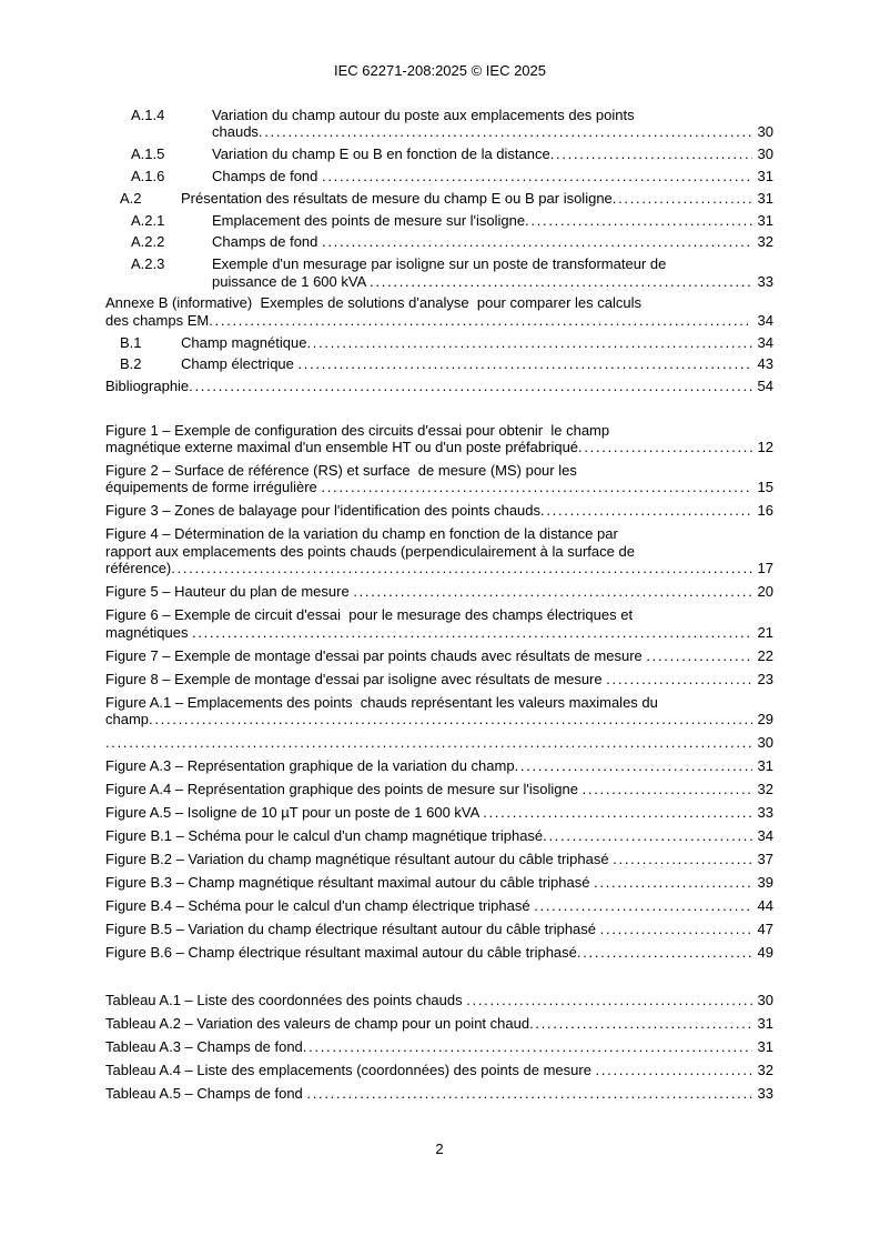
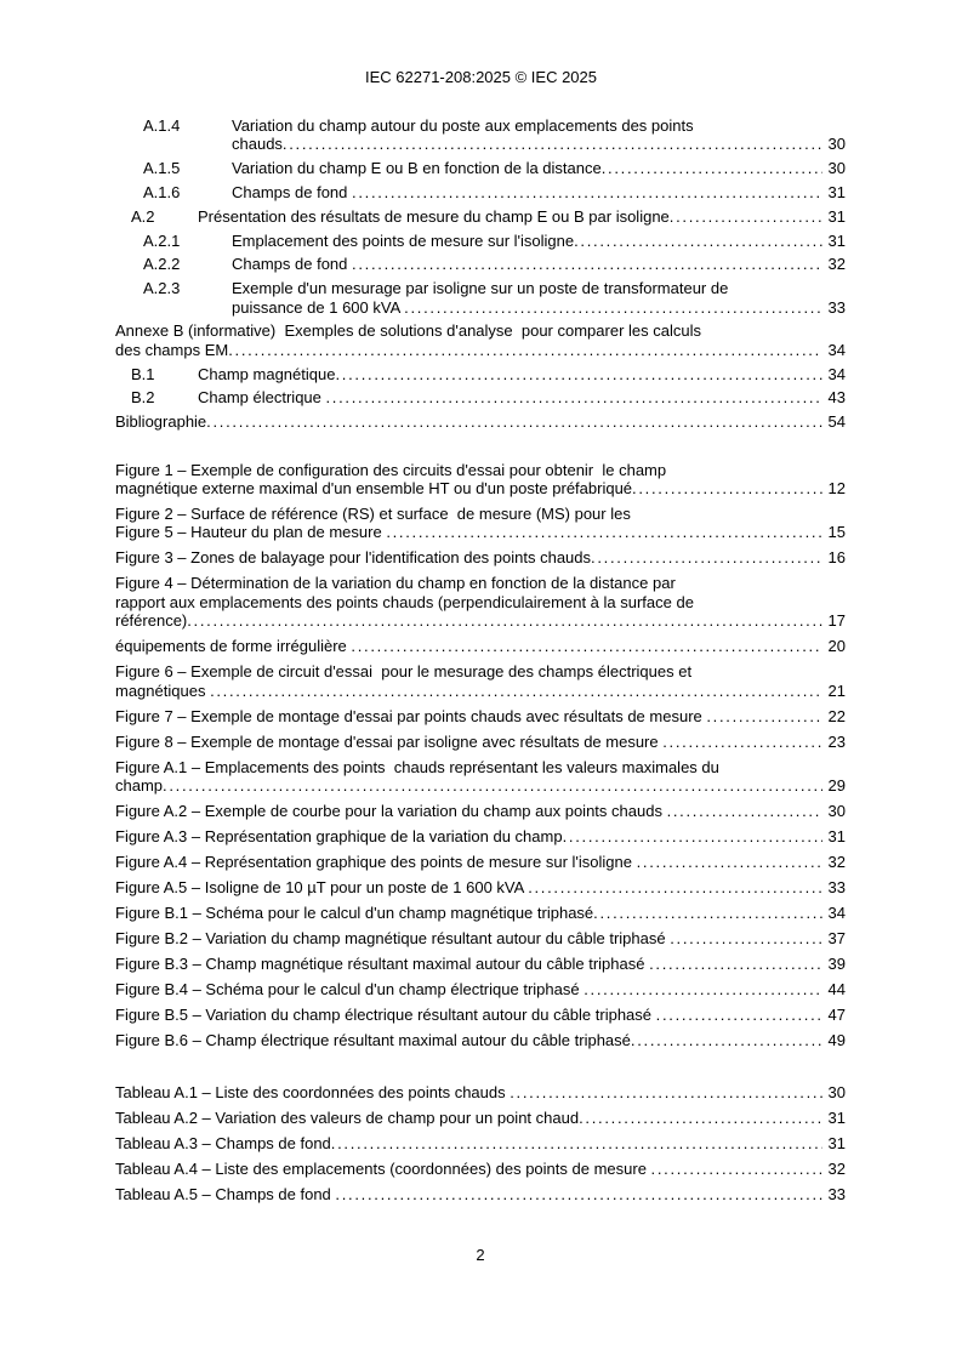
  IEC 62271-208:2025 © IEC 2025
  A.1.4
  Variation du champ autour du poste aux emplacements des points
  chauds
  30
  A.1.5
  Variation du champ E ou B en fonction de la distance
  30
  A.1.6
  Champs de fond
  31
  A.2
  Présentation des résultats de mesure du champ E ou B par isoligne
  31
  A.2.1
  Emplacement des points de mesure sur l'isoligne
  31
  A.2.2
  Champs de fond
  32
  A.2.3
  Exemple d'un mesurage par isoligne sur un poste de transformateur de
  puissance de 1 600 kVA
  33
  Annexe B (informative) Exemples de solutions d'analyse pour comparer les calculs
  des champs EM
  34
  B.1
  Champ magnétique
  34
  B.2
  Champ électrique
  43
  Bibliographie
  54
  Figure 1 – Exemple de configuration des circuits d'essai pour obtenir le champ
  magnétique externe maximal d'un ensemble HT ou d'un poste préfabriqué
  12
  Figure 2 – Surface de référence (RS) et surface de mesure (MS) pour les
- équipements de forme irrégulière
+ Figure 5 – Hauteur du plan de mesure
  15
  Figure 3 – Zones de balayage pour l'identification des points chauds
  16
  Figure 4 – Détermination de la variation du champ en fonction de la distance par
  rapport aux emplacements des points chauds (perpendiculairement à la surface de
  référence)
  17
- Figure 5 – Hauteur du plan de mesure
+ équipements de forme irrégulière
  20
  Figure 6 – Exemple de circuit d'essai pour le mesurage des champs électriques et
  magnétiques
  21
  Figure 7 – Exemple de montage d'essai par points chauds avec résultats de mesure
  22
  Figure 8 – Exemple de montage d'essai par isoligne avec résultats de mesure
  23
  Figure A.1 – Emplacements des points chauds représentant les valeurs maximales du
  champ
  29
+ Figure A.2 – Exemple de courbe pour la variation du champ aux points chauds
  30
  Figure A.3 – Représentation graphique de la variation du champ
  31
  Figure A.4 – Représentation graphique des points de mesure sur l'isoligne
  32
  Figure A.5 – Isoligne de 10 µT pour un poste de 1 600 kVA
  33
  Figure B.1 – Schéma pour le calcul d'un champ magnétique triphasé
  34
  Figure B.2 – Variation du champ magnétique résultant autour du câble triphasé
  37
  Figure B.3 – Champ magnétique résultant maximal autour du câble triphasé
  39
  Figure B.4 – Schéma pour le calcul d'un champ électrique triphasé
  44
  Figure B.5 – Variation du champ électrique résultant autour du câble triphasé
  47
  Figure B.6 – Champ électrique résultant maximal autour du câble triphasé
  49
  Tableau A.1 – Liste des coordonnées des points chauds
  30
  Tableau A.2 – Variation des valeurs de champ pour un point chaud
  31
  Tableau A.3 – Champs de fond
  31
  Tableau A.4 – Liste des emplacements (coordonnées) des points de mesure
  32
  Tableau A.5 – Champs de fond
  33
  2
